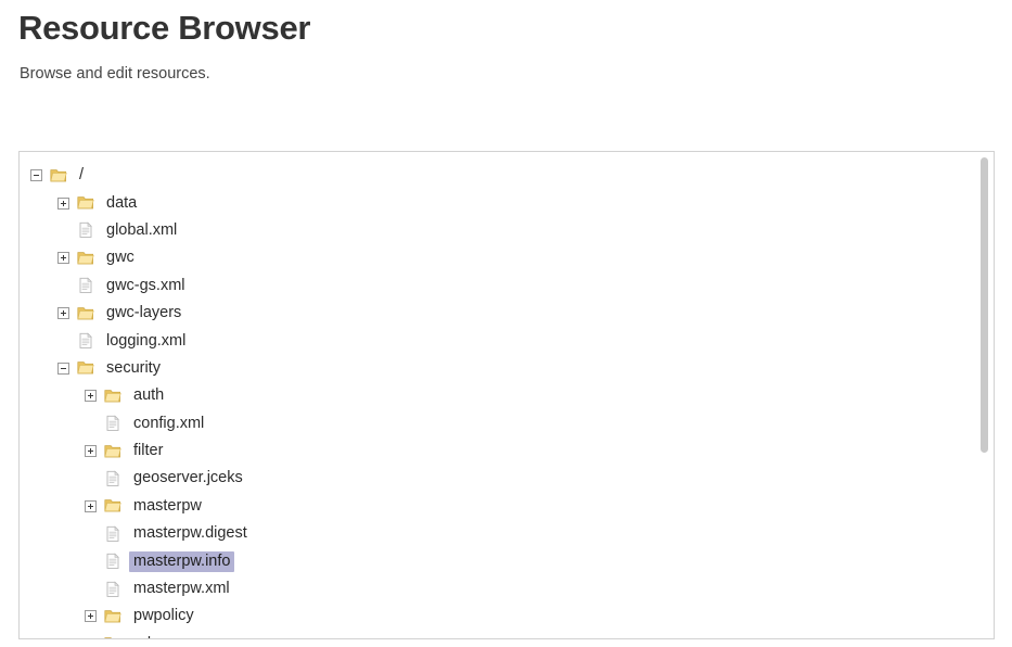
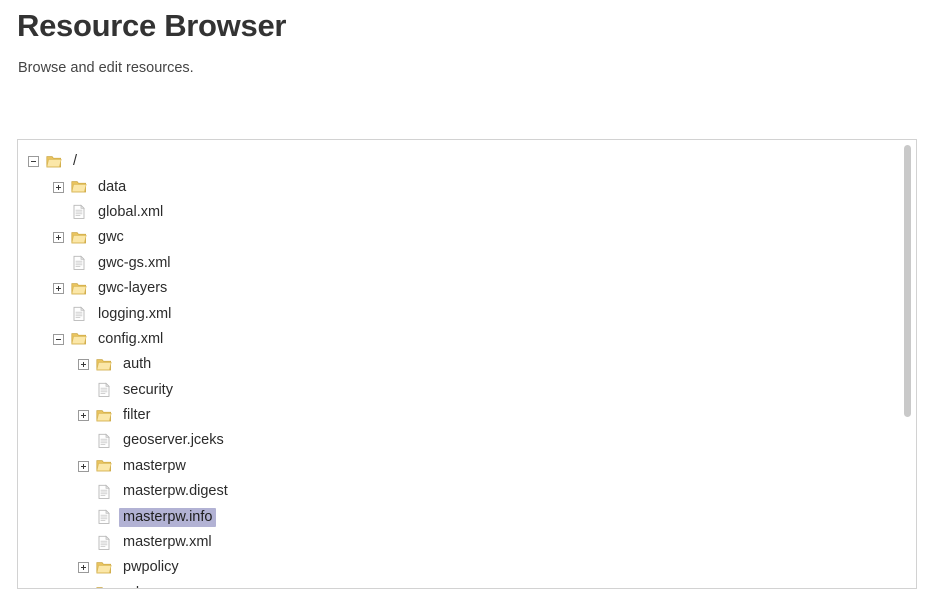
  Resource Browser
  Browse and edit resources.
  /
  data
  global.xml
  gwc
  gwc-gs.xml
  gwc-layers
  logging.xml
- security
+ config.xml
  auth
- config.xml
+ security
  filter
  geoserver.jceks
  masterpw
  masterpw.digest
  masterpw.info
  masterpw.xml
  pwpolicy
